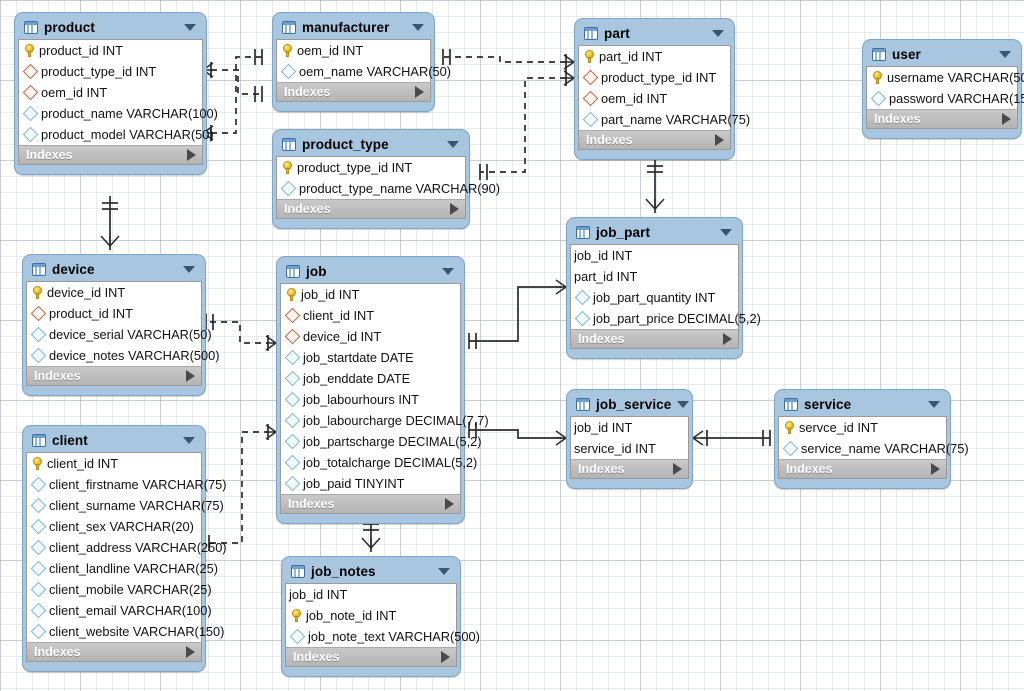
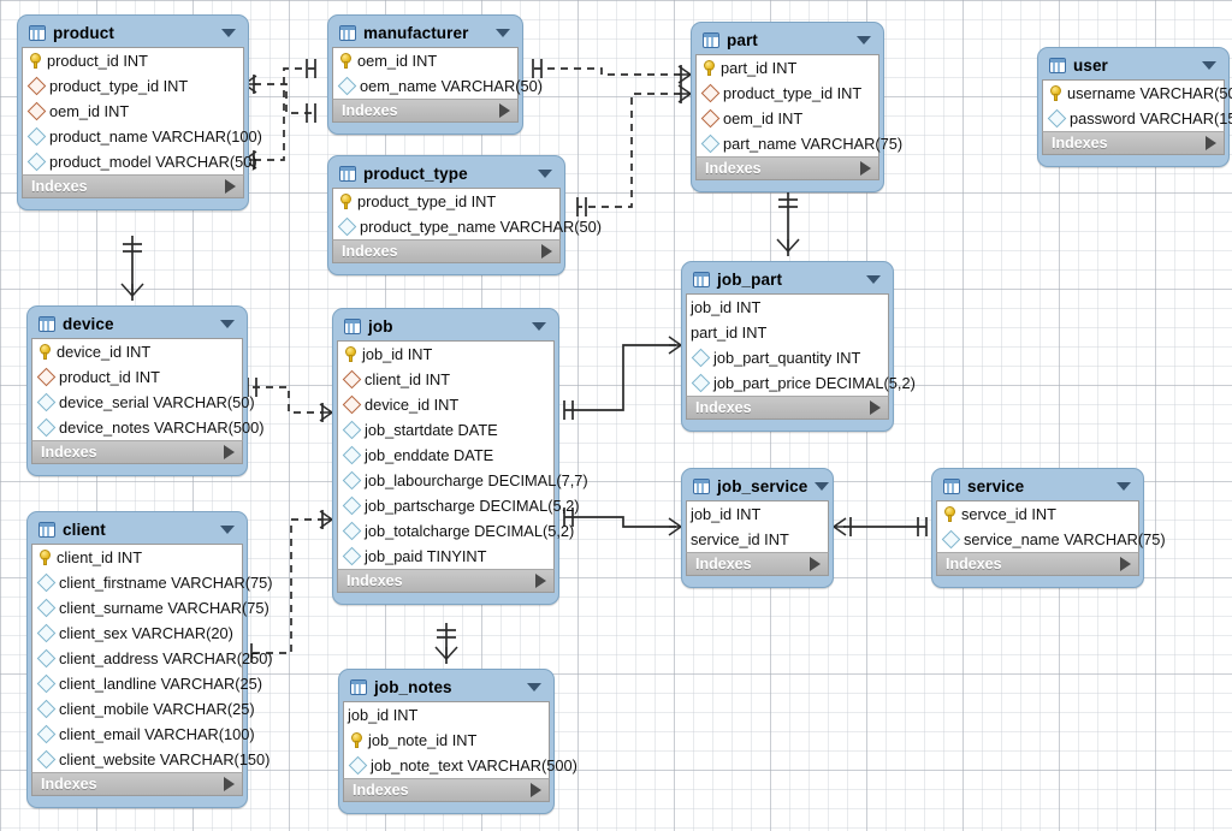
  product
  product_id INT
  product_type_id INT
  oem_id INT
  product_name VARCHAR(100)
  product_model VARCHAR(50)
  Indexes
  manufacturer
  oem_id INT
  oem_name VARCHAR(50)
  Indexes
  part
  part_id INT
  product_type_id INT
  oem_id INT
  part_name VARCHAR(75)
  Indexes
  user
  username VARCHAR(5
  password VARCHAR(1
  Indexes
  product_type
  product_type_id INT
- product_type_name VARCHAR(90)
+ product_type_name VARCHAR(50)
  Indexes
  job_part
  job_id INT
  part_id INT
  job_part_quantity INT
  job_part_price DECIMAL(5,2)
  Indexes
  device
  device_id INT
  product_id INT
  device_serial VARCHAR(50)
  device_notes VARCHAR(500)
  Indexes
  job
  job_id INT
  client_id INT
  device_id INT
  job_startdate DATE
  job_enddate DATE
- job_labourhours INT
  job_labourcharge DECIMAL(7,7)
  job_partscharge DECIMAL(5,2)
  job_totalcharge DECIMAL(5,2)
  job_paid TINYINT
  Indexes
  job_service
  job_id INT
  service_id INT
  Indexes
  service
  servce_id INT
  service_name VARCHAR(75)
  Indexes
  client
  client_id INT
  client_firstname VARCHAR(75)
  client_surname VARCHAR(75)
  client_sex VARCHAR(20)
  client_address VARCHAR(250)
  client_landline VARCHAR(25)
  client_mobile VARCHAR(25)
  client_email VARCHAR(100)
  client_website VARCHAR(150)
  Indexes
  job_notes
  job_id INT
  job_note_id INT
  job_note_text VARCHAR(500)
  Indexes
